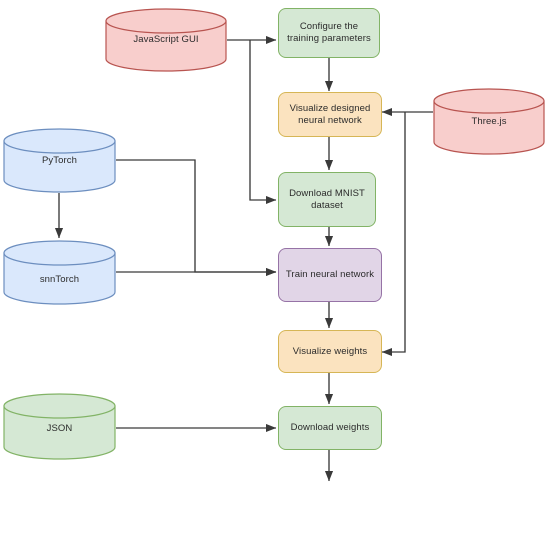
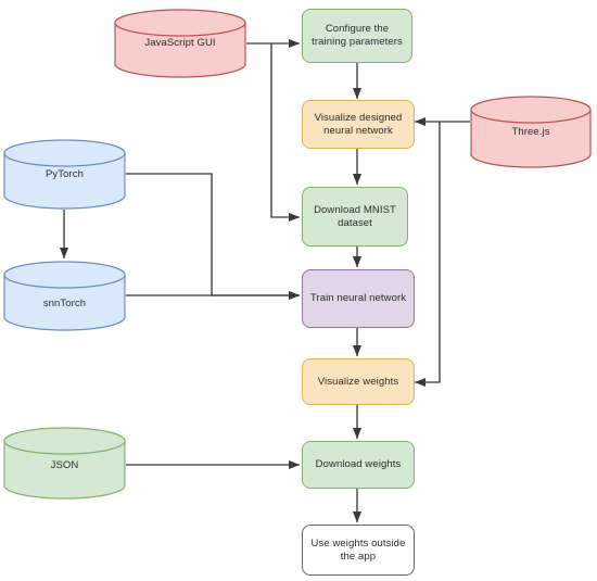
  JavaScript GUI
  Three.js
  PyTorch
  snnTorch
  JSON
  Configure the training parameters
  Visualize designed neural network
  Download MNIST dataset
  Train neural network
  Visualize weights
  Download weights
+ Use weights outside the app
